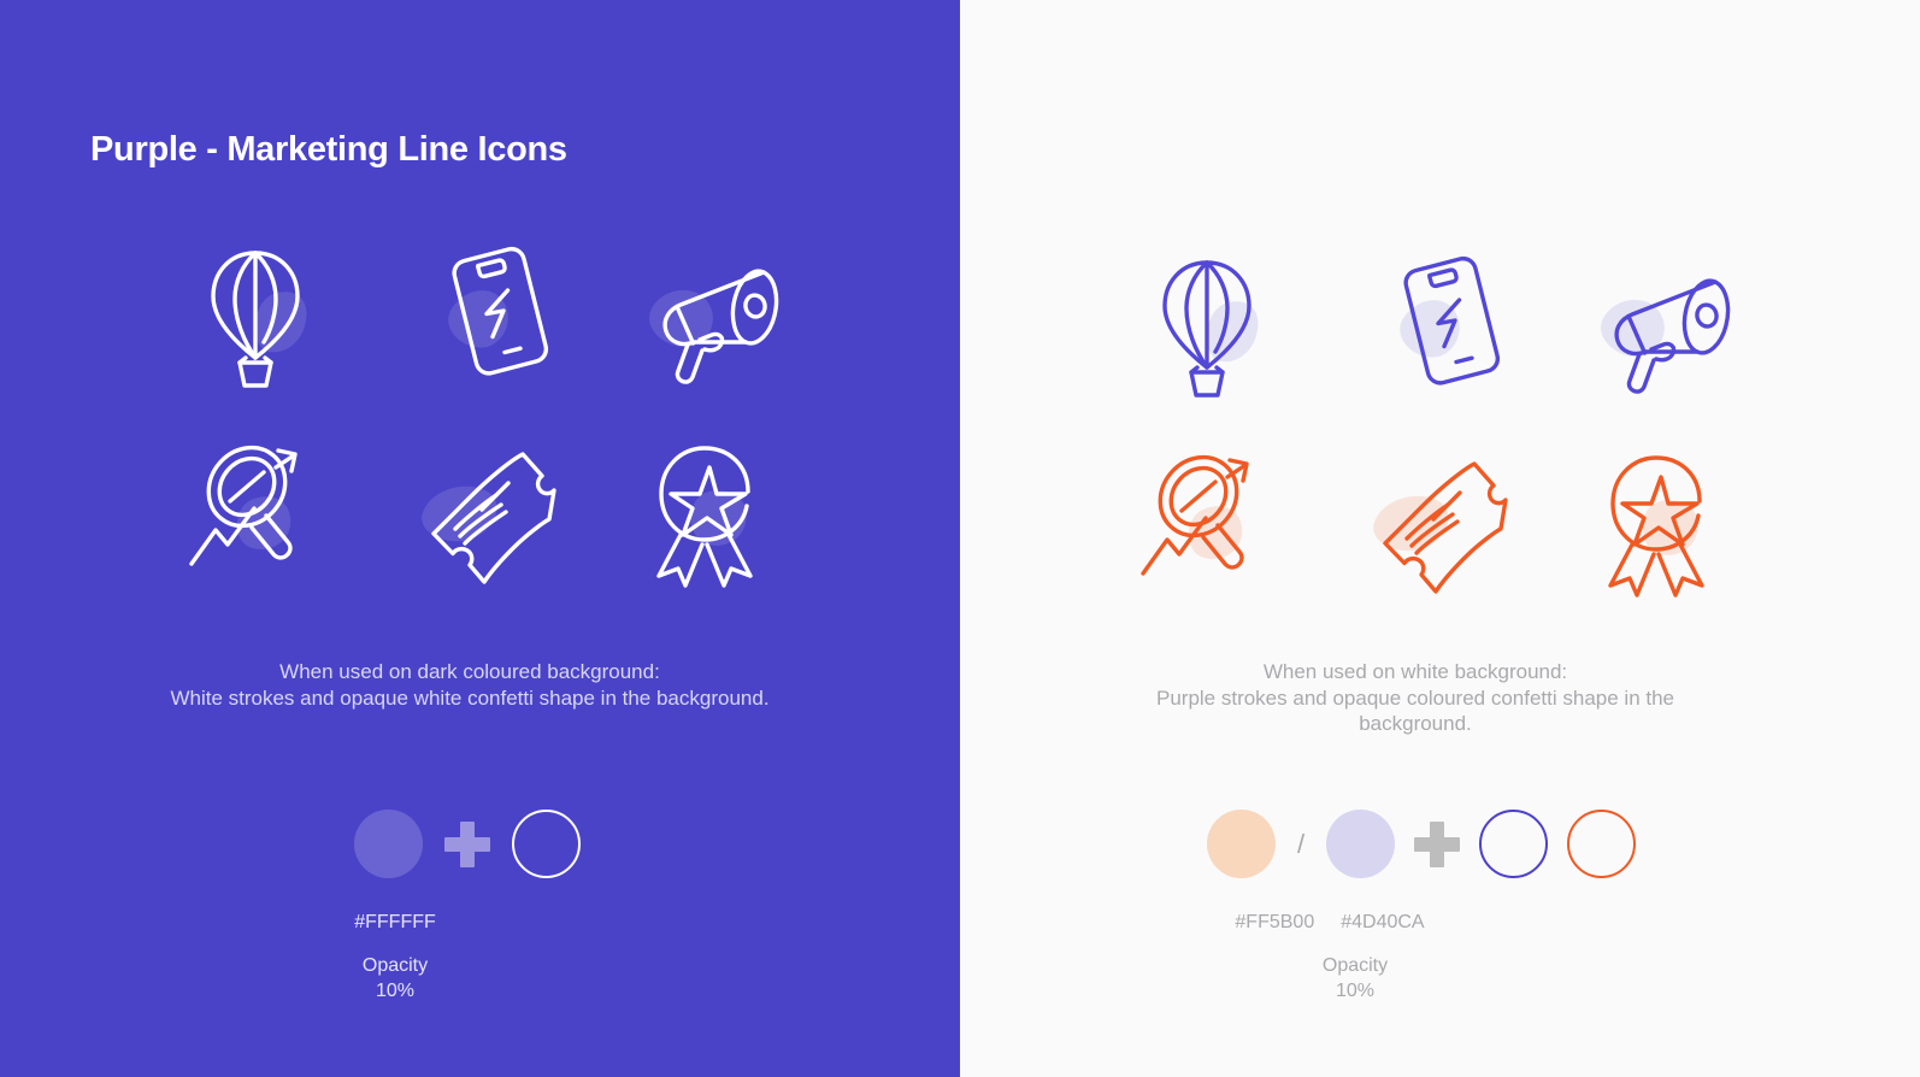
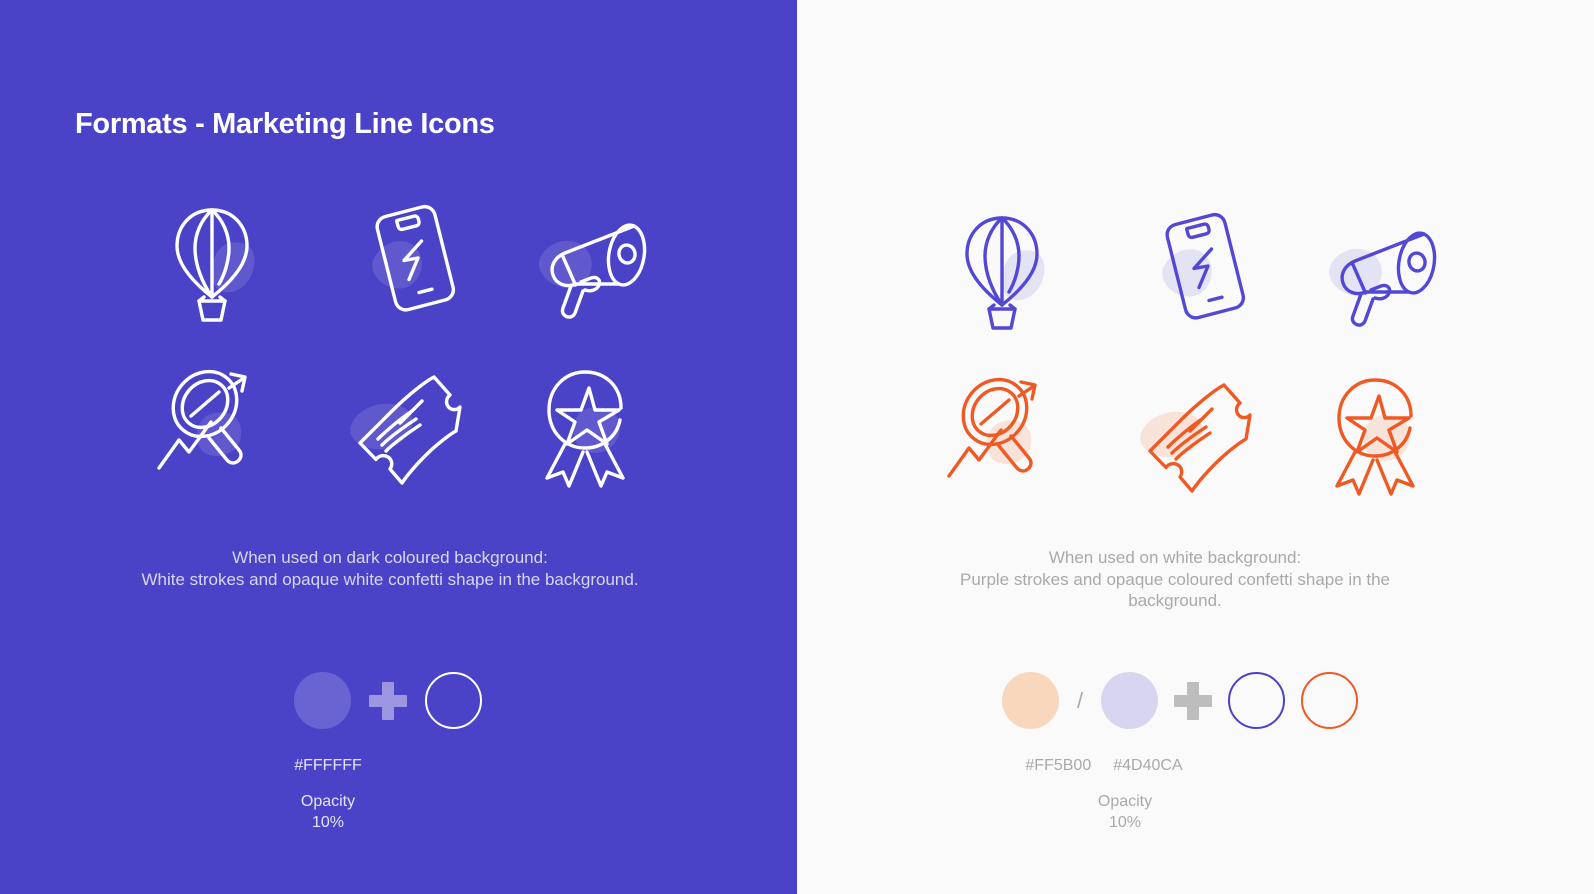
- Purple - Marketing Line Icons
+ Formats - Marketing Line Icons
  When used on dark coloured background:
  White strokes and opaque white confetti shape in the background.
  #FFFFFF
  Opacity
  10%
  When used on white background:
  Purple strokes and opaque coloured confetti shape in the background.
  /
  #FF5B00
  #4D40CA
  Opacity
  10%
